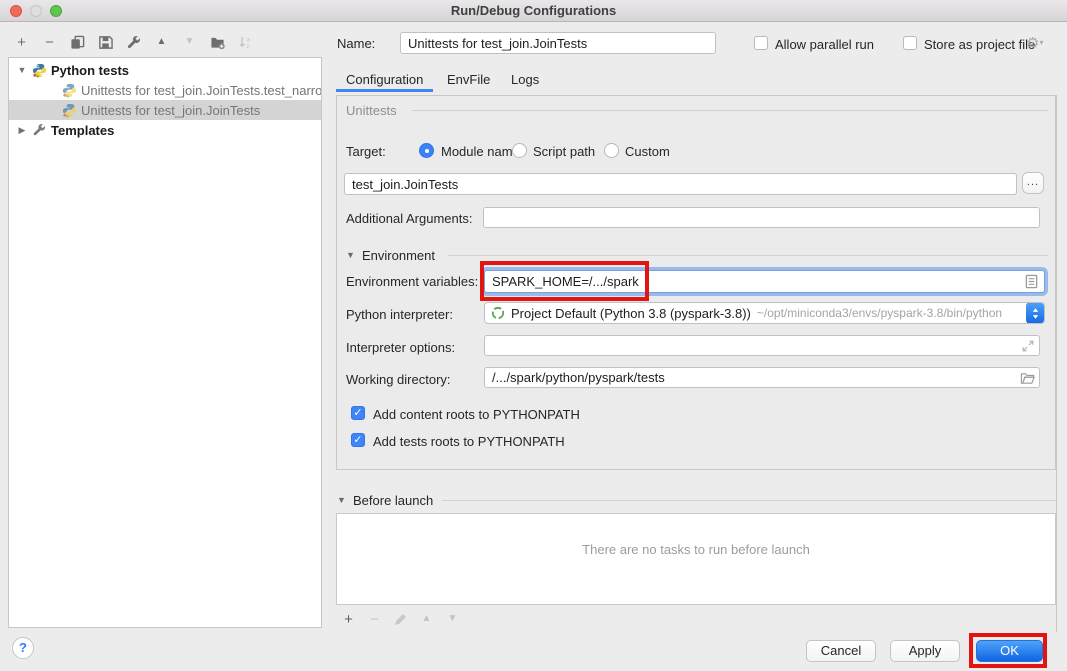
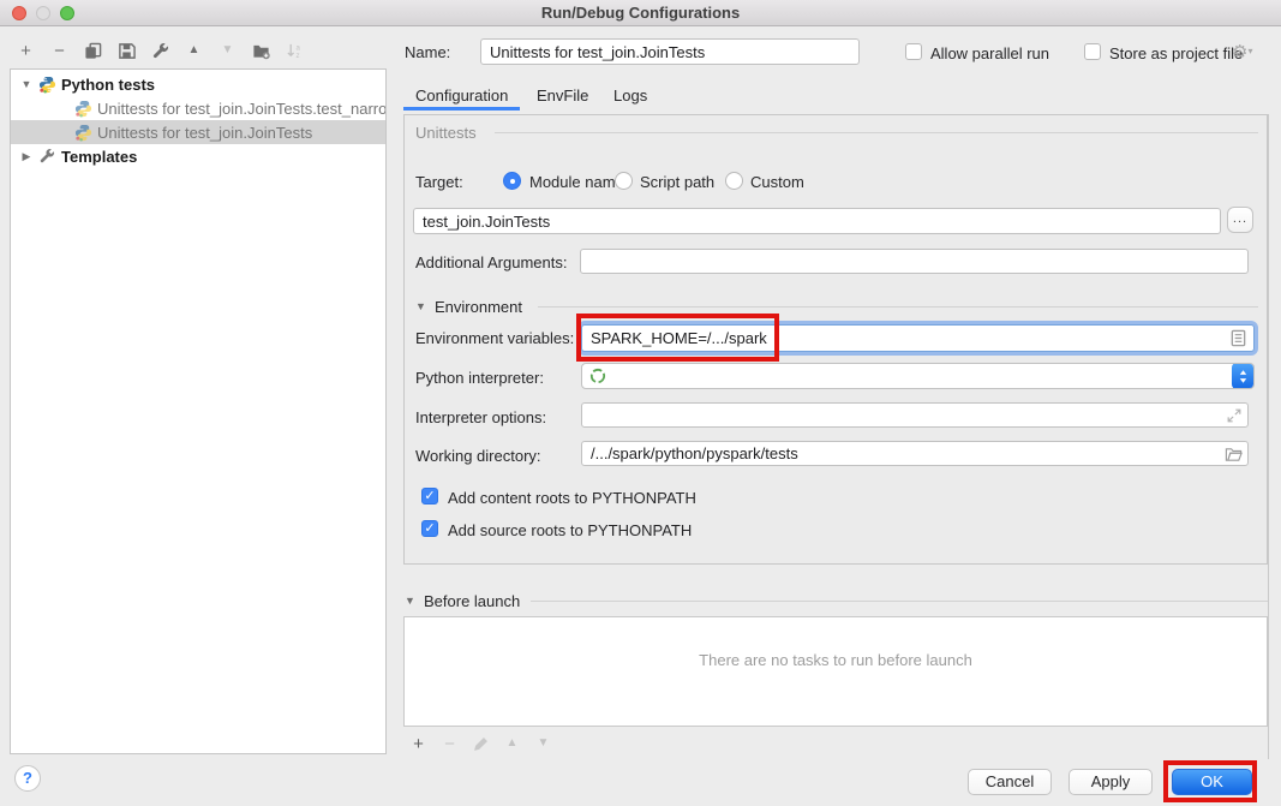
  Run/Debug Configurations
  +
  −
  ▲
  ▼
  ▼
  Python tests
  Unittests for test_join.JoinTests.test_narro
  Unittests for test_join.JoinTests
  ▶
  Templates
  Name:
  Unittests for test_join.JoinTests
  Allow parallel run
  Store as project file
  ⚙▾
  Configuration
  EnvFile
  Logs
  Unittests
  Target:
  Module nam
  Script path
  Custom
  test_join.JoinTests
  ...
  Additional Arguments:
  ▼
  Environment
  Environment variables:
  SPARK_HOME=/.../spark
  Python interpreter:
- Project Default (Python 3.8 (pyspark-3.8))
- ~/opt/miniconda3/envs/pyspark-3.8/bin/python
  Interpreter options:
  Working directory:
  /.../spark/python/pyspark/tests
  ✓
  Add content roots to PYTHONPATH
  ✓
- Add tests roots to PYTHONPATH
+ Add source roots to PYTHONPATH
  ▼
  Before launch
  There are no tasks to run before launch
  +
  ▲
  ▼
  ?
  Cancel
  Apply
  OK
